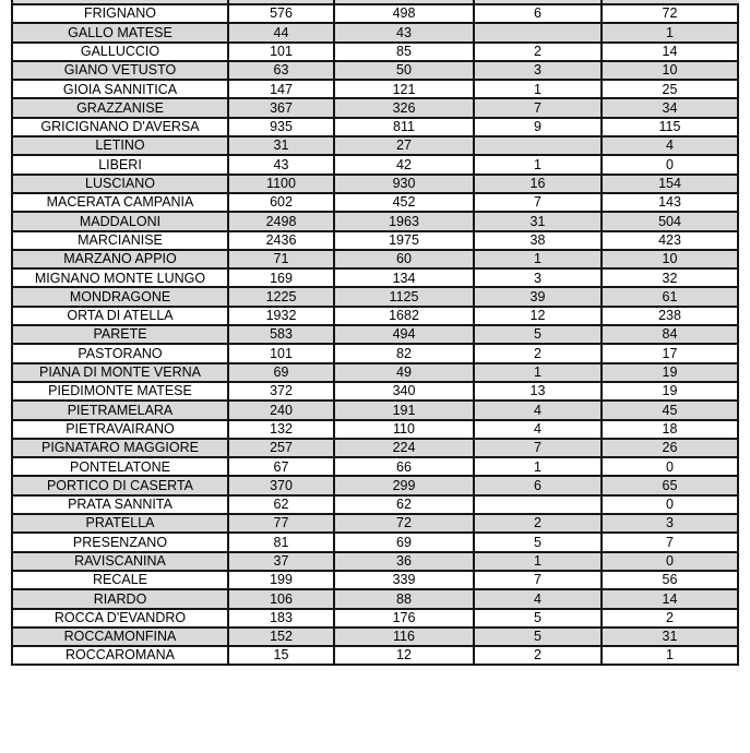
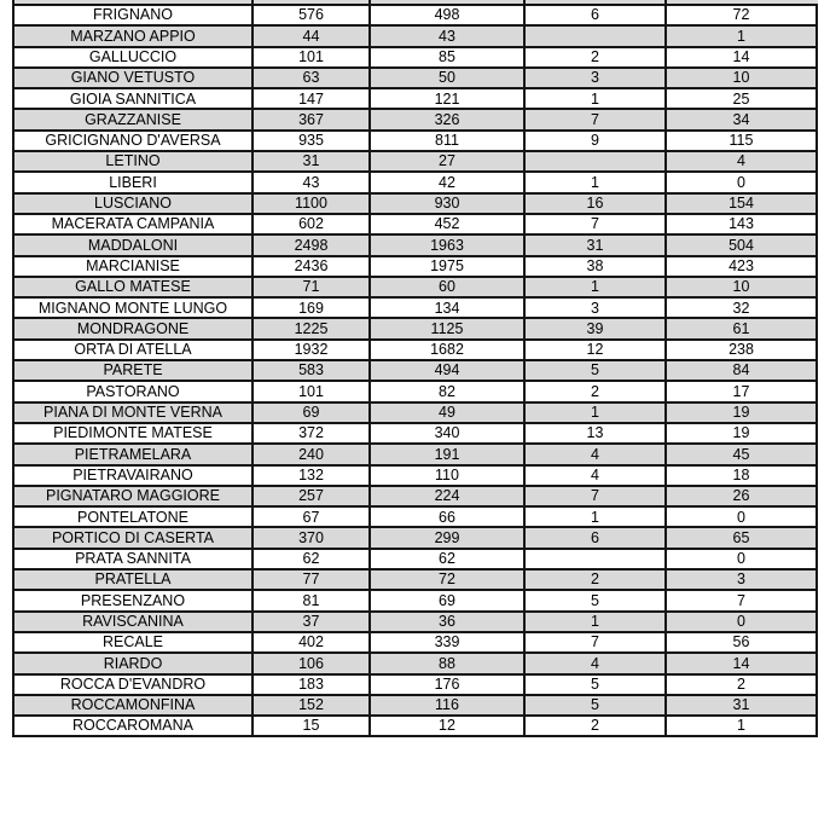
  FRIGNANO	576	498	6	72
- GALLO MATESE	44	43		1
+ MARZANO APPIO	44	43		1
  GALLUCCIO	101	85	2	14
  GIANO VETUSTO	63	50	3	10
  GIOIA SANNITICA	147	121	1	25
  GRAZZANISE	367	326	7	34
  GRICIGNANO D'AVERSA	935	811	9	115
  LETINO	31	27		4
  LIBERI	43	42	1	0
  LUSCIANO	1100	930	16	154
  MACERATA CAMPANIA	602	452	7	143
  MADDALONI	2498	1963	31	504
  MARCIANISE	2436	1975	38	423
- MARZANO APPIO	71	60	1	10
+ GALLO MATESE	71	60	1	10
  MIGNANO MONTE LUNGO	169	134	3	32
  MONDRAGONE	1225	1125	39	61
  ORTA DI ATELLA	1932	1682	12	238
  PARETE	583	494	5	84
  PASTORANO	101	82	2	17
  PIANA DI MONTE VERNA	69	49	1	19
  PIEDIMONTE MATESE	372	340	13	19
  PIETRAMELARA	240	191	4	45
  PIETRAVAIRANO	132	110	4	18
  PIGNATARO MAGGIORE	257	224	7	26
  PONTELATONE	67	66	1	0
  PORTICO DI CASERTA	370	299	6	65
  PRATA SANNITA	62	62		0
  PRATELLA	77	72	2	3
  PRESENZANO	81	69	5	7
  RAVISCANINA	37	36	1	0
- RECALE	199	339	7	56
+ RECALE	402	339	7	56
  RIARDO	106	88	4	14
  ROCCA D'EVANDRO	183	176	5	2
  ROCCAMONFINA	152	116	5	31
  ROCCAROMANA	15	12	2	1
